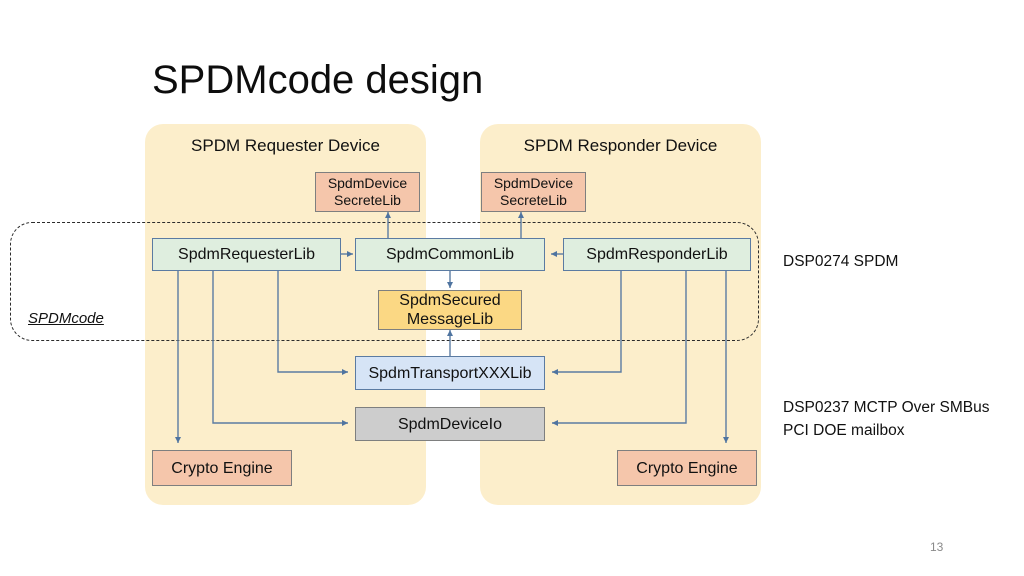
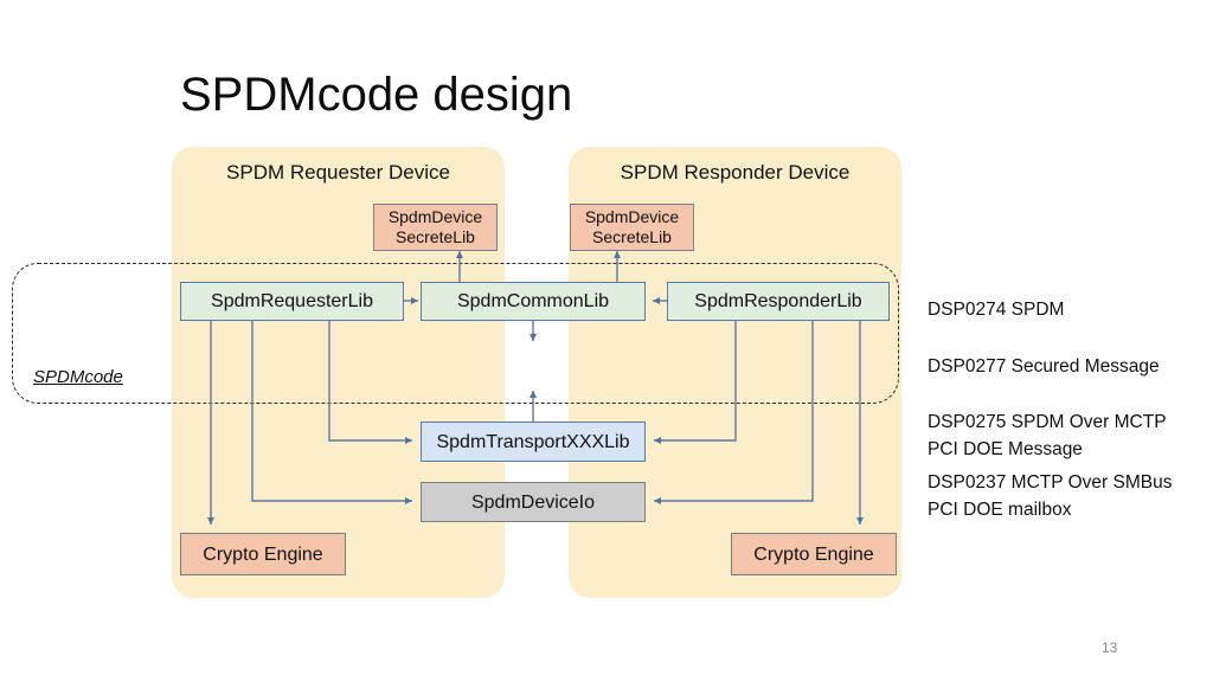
  SPDMcode design
  SPDM Requester Device
  SPDM Responder Device
  SPDMcode
  SpdmDevice
  SecreteLib
  SpdmDevice
  SecreteLib
  SpdmRequesterLib
  SpdmCommonLib
  SpdmResponderLib
- SpdmSecured
- MessageLib
  SpdmTransportXXXLib
  SpdmDeviceIo
  Crypto Engine
  Crypto Engine
  DSP0274 SPDM
+ DSP0277 Secured Message
+ DSP0275 SPDM Over MCTP
+ PCI DOE Message
  DSP0237 MCTP Over SMBus
  PCI DOE mailbox
  13
